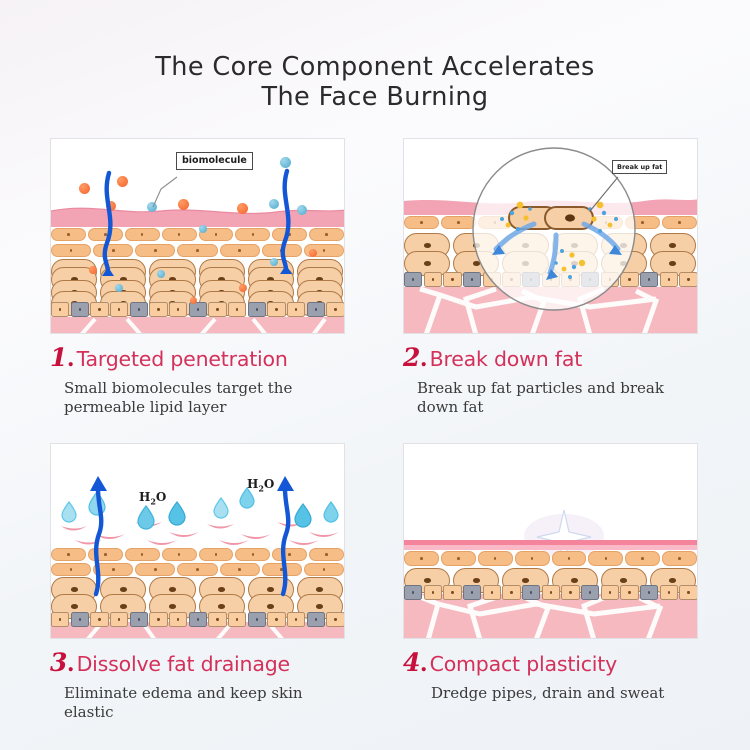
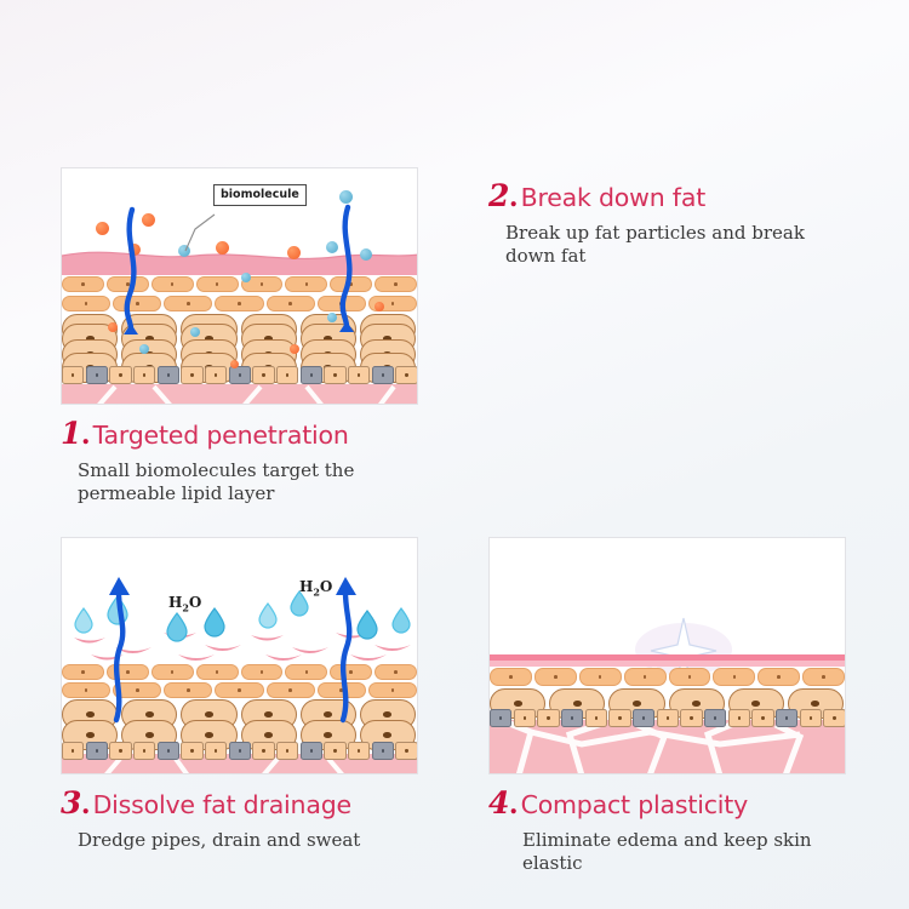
- The Core Component Accelerates
- The Face Burning
  biomolecule
  1.Targeted penetration
  Small biomolecules target the permeable lipid layer
- Break up fat
  2.Break down fat
  Break up fat particles and break down fat
  H2O
  H2O
  3.Dissolve fat drainage
- Eliminate edema and keep skin elastic
+ Dredge pipes, drain and sweat
  4.Compact plasticity
- Dredge pipes, drain and sweat
+ Eliminate edema and keep skin elastic
